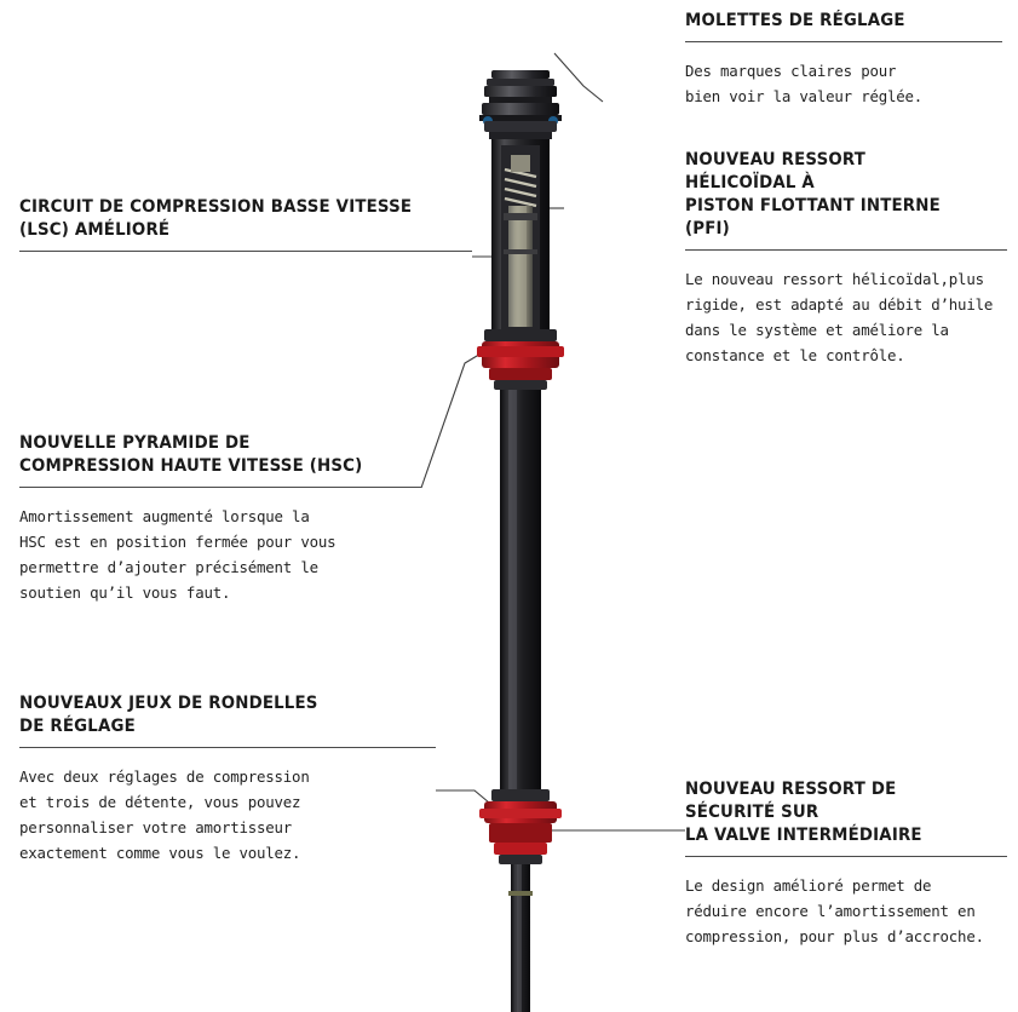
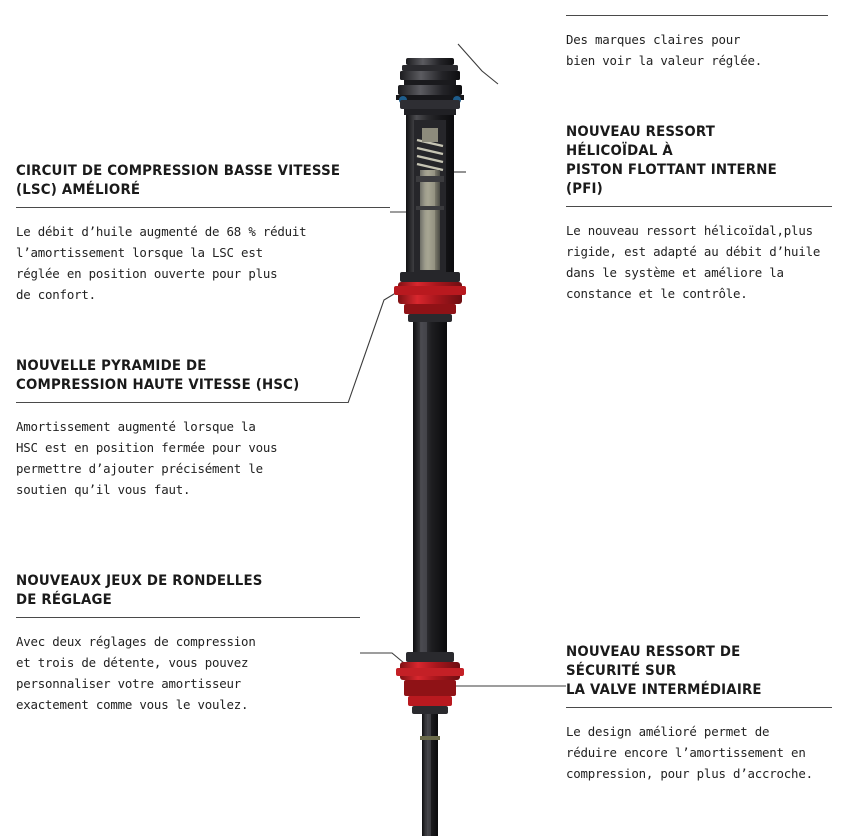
- MOLETTES DE RÉGLAGE
  Des marques claires pour
  bien voir la valeur réglée.
  NOUVEAU RESSORT HÉLICOÏDAL À
  PISTON FLOTTANT INTERNE (PFI)
  Le nouveau ressort hélicoïdal,plus
  rigide, est adapté au débit d’huile
  dans le système et améliore la
  constance et le contrôle.
  CIRCUIT DE COMPRESSION BASSE VITESSE
  (LSC) AMÉLIORÉ
+ Le débit d’huile augmenté de 68 % réduit
+ l’amortissement lorsque la LSC est
+ réglée en position ouverte pour plus
+ de confort.
  NOUVELLE PYRAMIDE DE
  COMPRESSION HAUTE VITESSE (HSC)
  Amortissement augmenté lorsque la
  HSC est en position fermée pour vous
  permettre d’ajouter précisément le
  soutien qu’il vous faut.
  NOUVEAUX JEUX DE RONDELLES
  DE RÉGLAGE
  Avec deux réglages de compression
  et trois de détente, vous pouvez
  personnaliser votre amortisseur
  exactement comme vous le voulez.
  NOUVEAU RESSORT DE SÉCURITÉ SUR
  LA VALVE INTERMÉDIAIRE
  Le design amélioré permet de
  réduire encore l’amortissement en
  compression, pour plus d’accroche.
